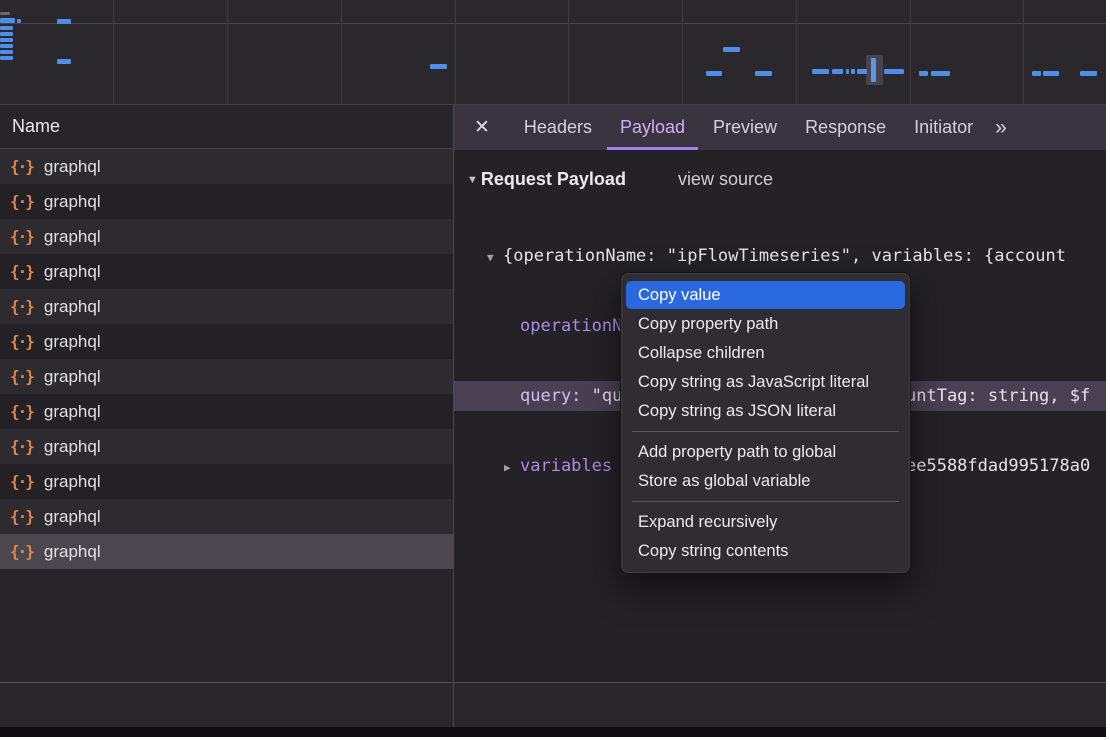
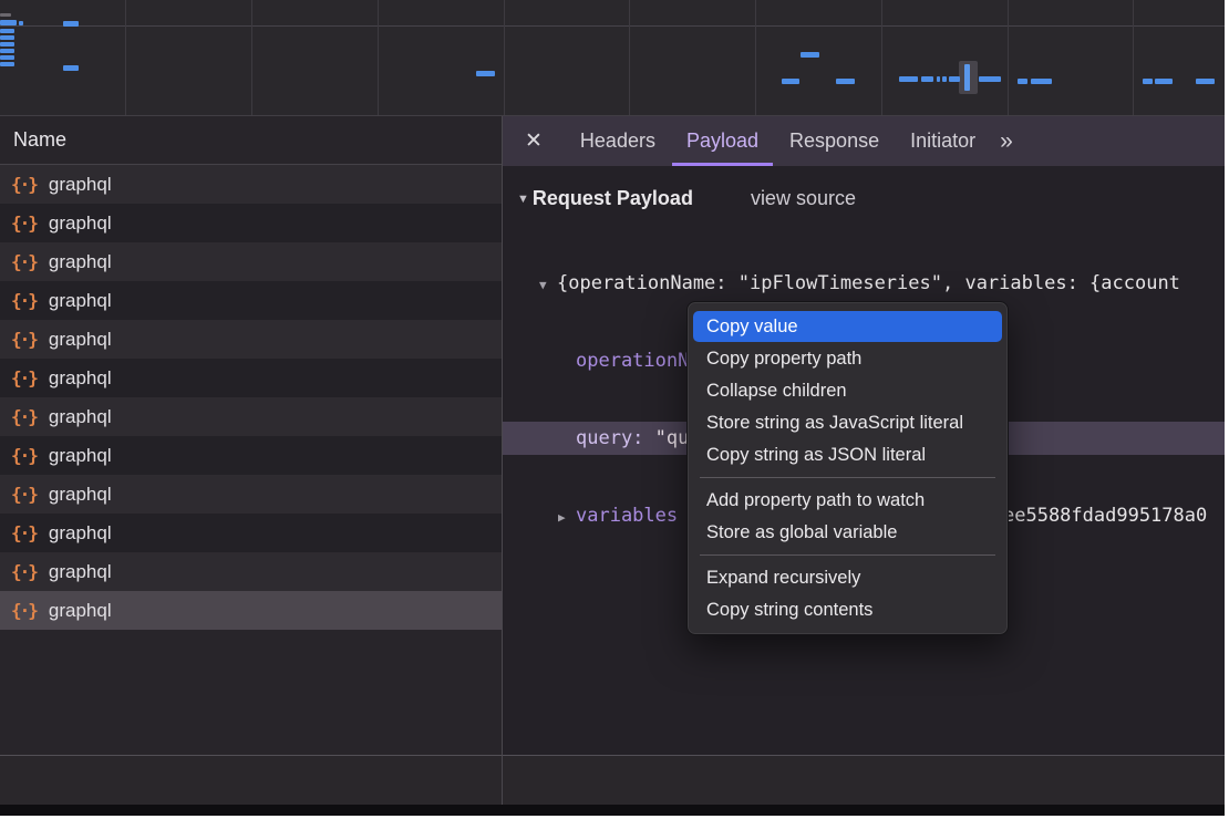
  Name
  {·}
  graphql
  {·}
  graphql
  {·}
  graphql
  {·}
  graphql
  {·}
  graphql
  {·}
  graphql
  {·}
  graphql
  {·}
  graphql
  {·}
  graphql
  {·}
  graphql
  {·}
  graphql
  {·}
  graphql
  ✕
  Headers
  Payload
- Preview
  Response
  Initiator
  »
  ▼
  Request Payload
  view source
  ▼ {operationName: "ipFlowTimeseries", variables: {account
  query: "qu
- untTag: string, $f
  ▶ variables
  ee5588fdad995178a0
  Copy value
  Copy property path
  Collapse children
- Copy string as JavaScript literal
+ Store string as JavaScript literal
  Copy string as JSON literal
- Add property path to global
+ Add property path to watch
  Store as global variable
  Expand recursively
  Copy string contents
